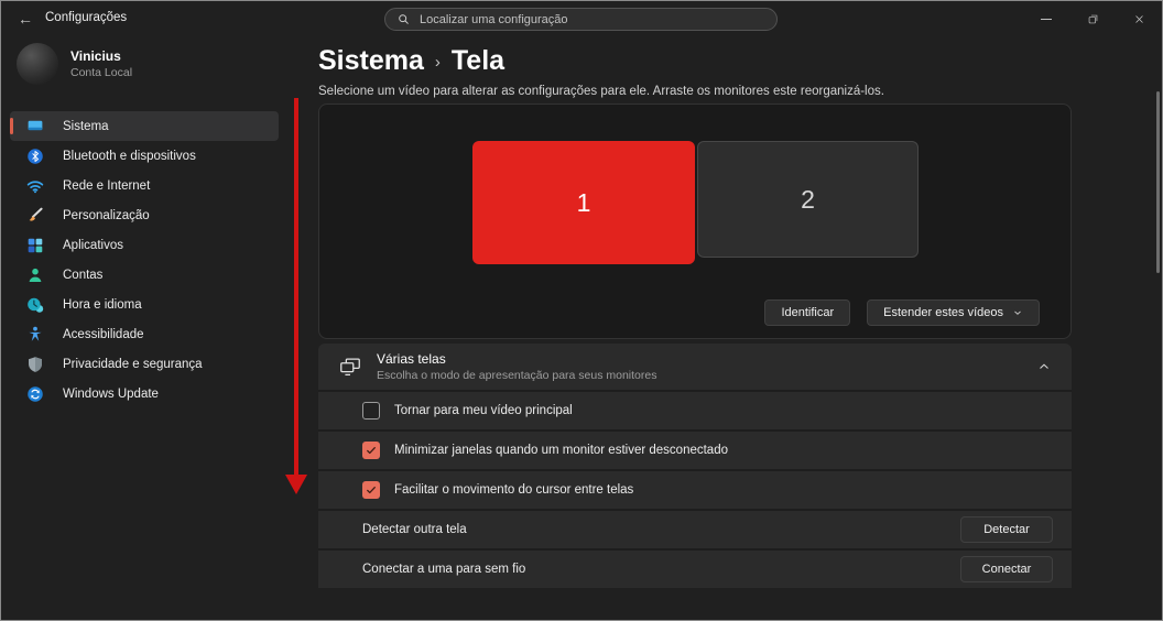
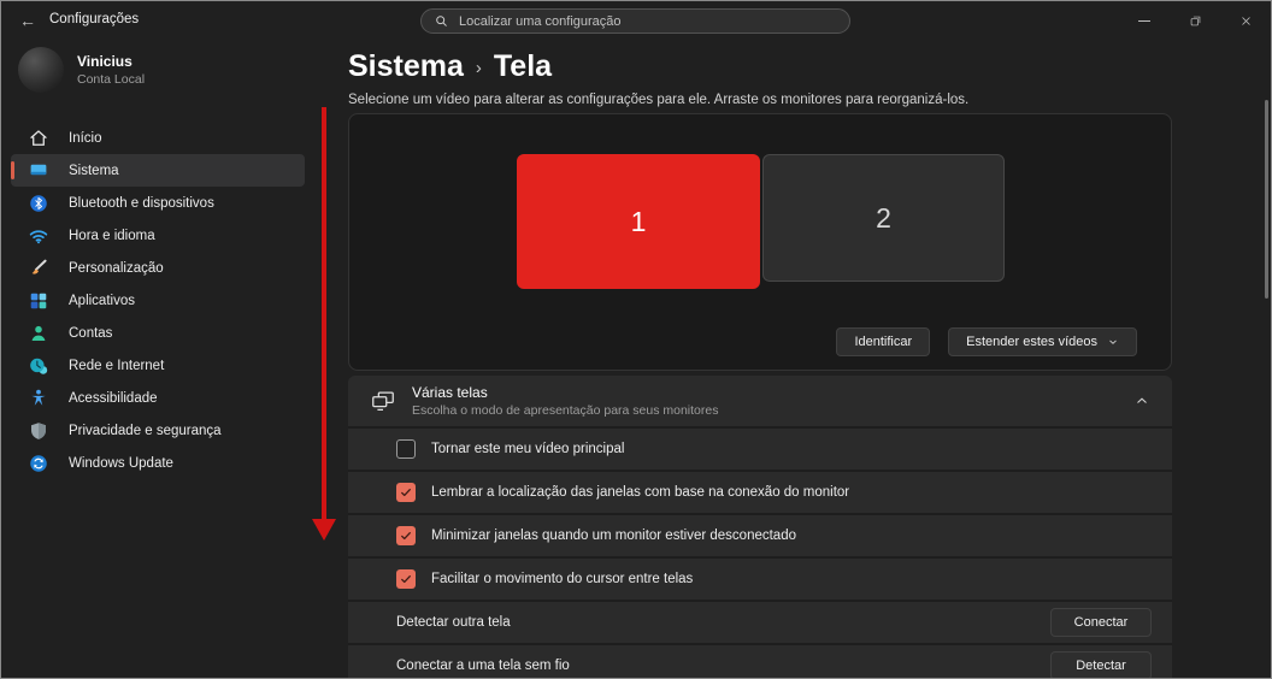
  ←
  Configurações
  Localizar uma configuração
  Vinicius
  Conta Local
+ Início
  Sistema
  Bluetooth e dispositivos
- Rede e Internet
+ Hora e idioma
  Personalização
  Aplicativos
  Contas
- Hora e idioma
+ Rede e Internet
  Acessibilidade
  Privacidade e segurança
  Windows Update
  Sistema
  ›
  Tela
- Selecione um vídeo para alterar as configurações para ele. Arraste os monitores este reorganizá-los.
+ Selecione um vídeo para alterar as configurações para ele. Arraste os monitores para reorganizá-los.
  1
  2
  Identificar
  Estender estes vídeos
  Várias telas
  Escolha o modo de apresentação para seus monitores
- Tornar para meu vídeo principal
+ Tornar este meu vídeo principal
+ Lembrar a localização das janelas com base na conexão do monitor
  Minimizar janelas quando um monitor estiver desconectado
  Facilitar o movimento do cursor entre telas
  Detectar outra tela
- Detectar
+ Conectar
- Conectar a uma para sem fio
+ Conectar a uma tela sem fio
- Conectar
+ Detectar
